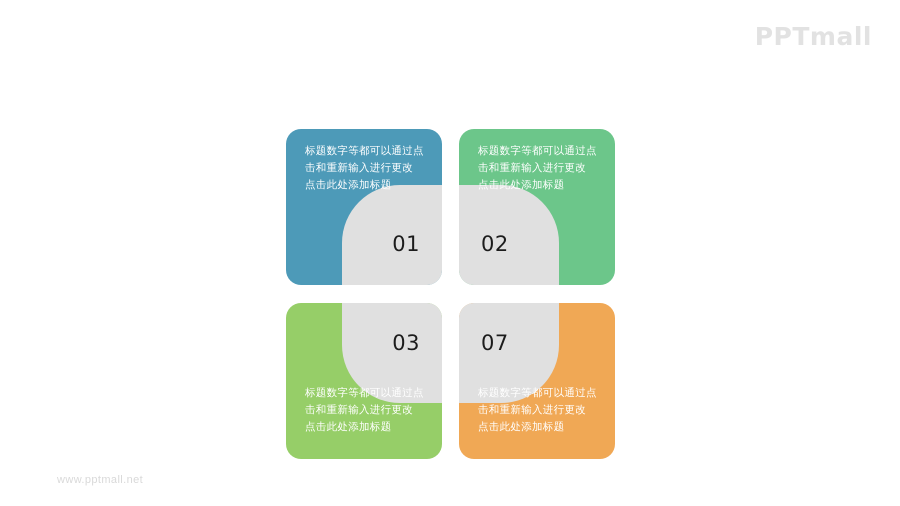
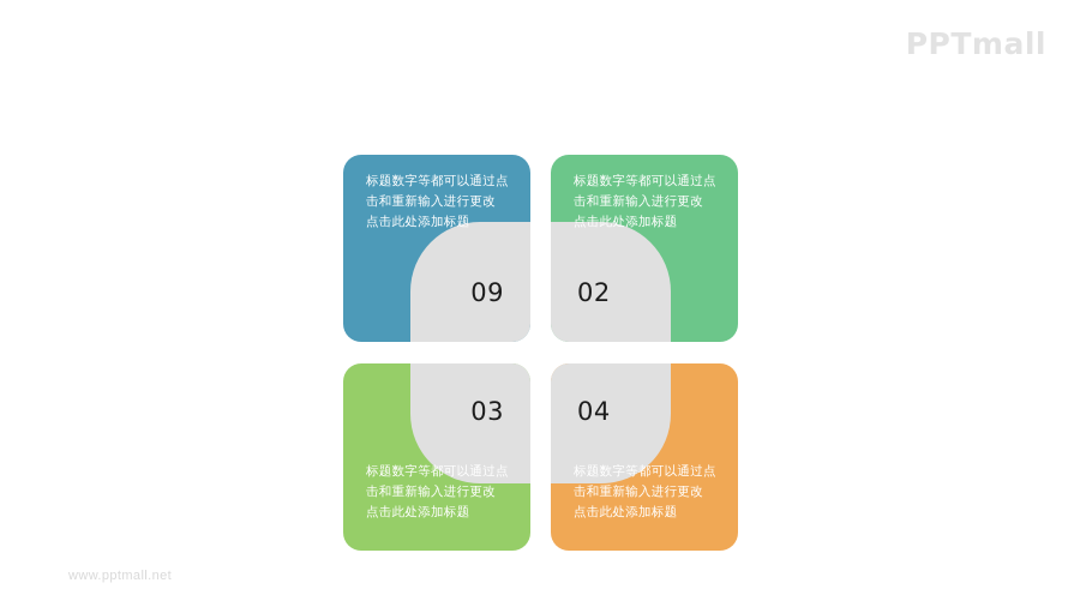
  PPTmall
- 01
+ 09
  标题数字等都可以通过点击和重新输入进行更改 点击此处添加标题
  02
  标题数字等都可以通过点击和重新输入进行更改 点击此处添加标题
  03
  标题数字等都可以通过点击和重新输入进行更改 点击此处添加标题
- 07
+ 04
  标题数字等都可以通过点击和重新输入进行更改 点击此处添加标题
  www.pptmall.net
